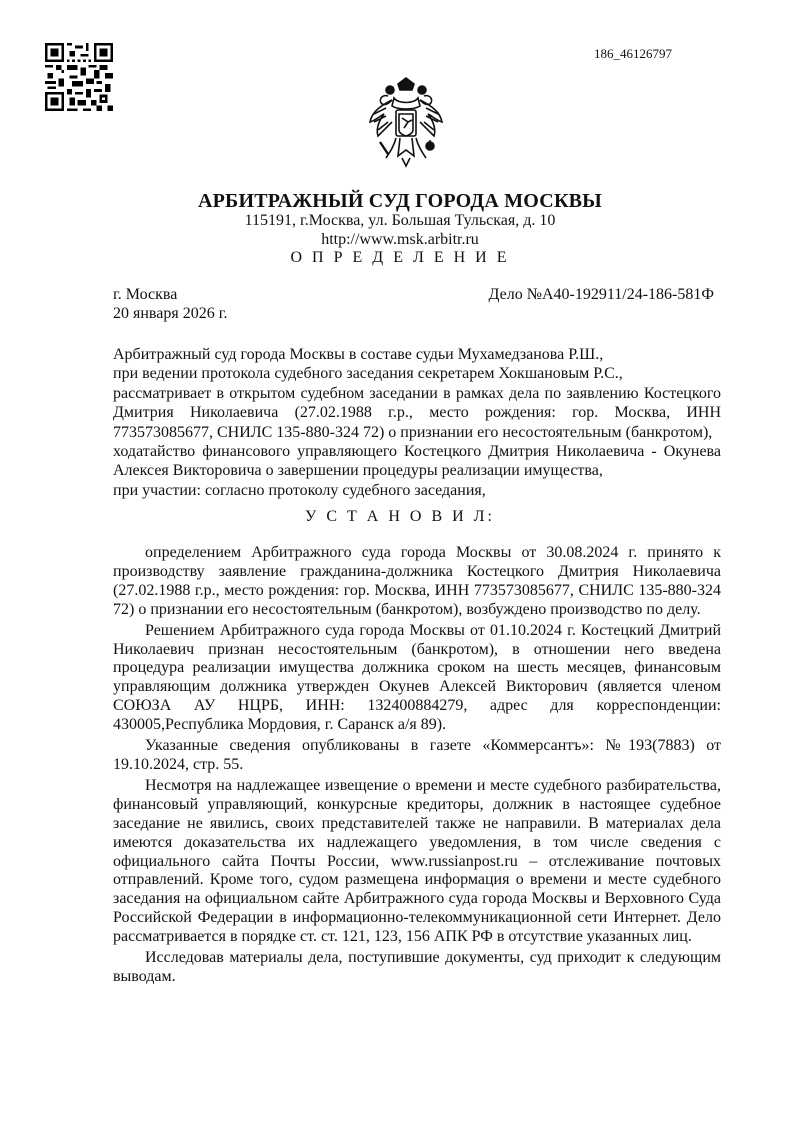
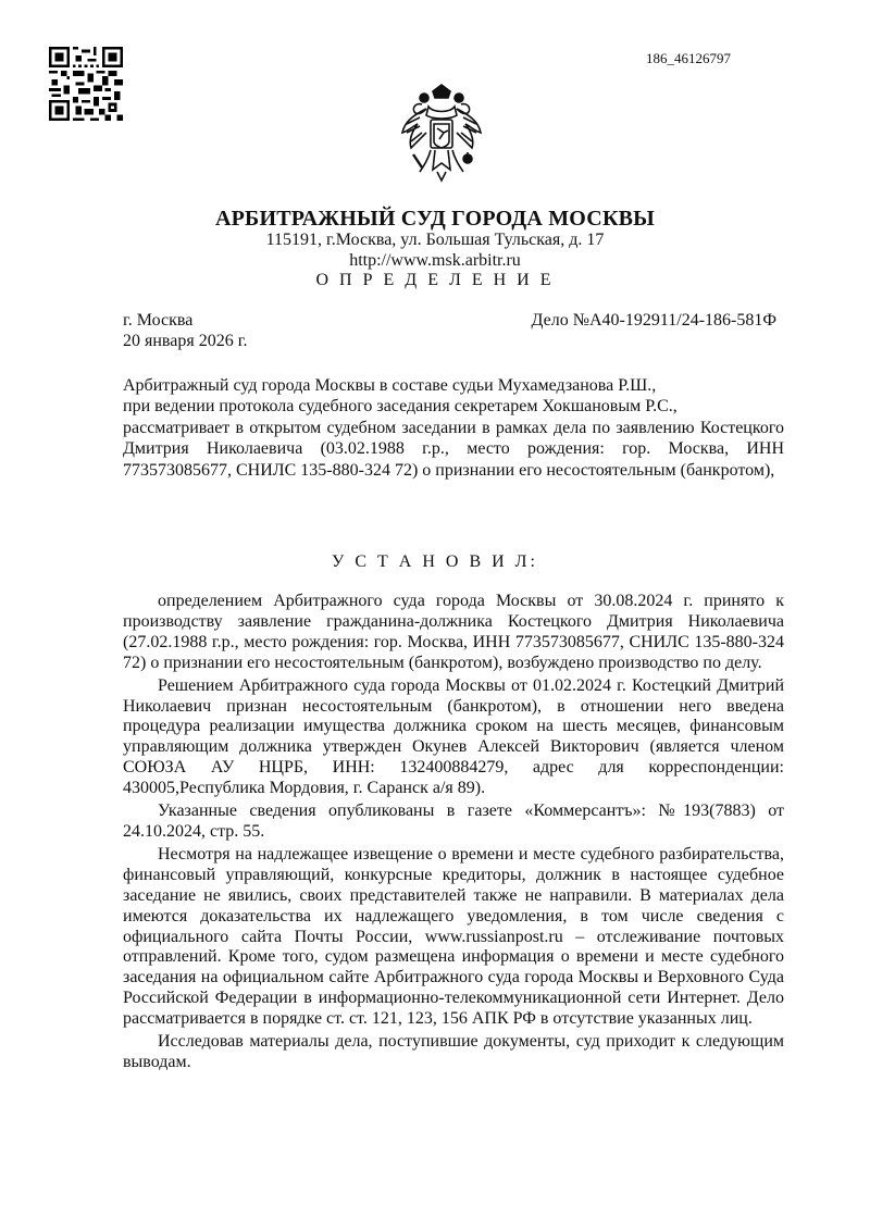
  186_46126797
  АРБИТРАЖНЫЙ СУД ГОРОДА МОСКВЫ
- 115191, г.Москва, ул. Большая Тульская, д. 10
+ 115191, г.Москва, ул. Большая Тульская, д. 17
  http://www.msk.arbitr.ru
  О П Р Е Д Е Л Е Н И Е
  г. Москва
  20 января 2026 г.
  Дело №А40-192911/24-186-581Ф
  Арбитражный суд города Москвы в составе судьи Мухамедзанова Р.Ш.,
  при ведении протокола судебного заседания секретарем Хокшановым Р.С.,
- рассматривает в открытом судебном заседании в рамках дела по заявлению Костецкого Дмитрия Николаевича (27.02.1988 г.р., место рождения: гор. Москва, ИНН 773573085677, СНИЛС 135-880-324 72) о признании его несостоятельным (банкротом),
+ рассматривает в открытом судебном заседании в рамках дела по заявлению Костецкого Дмитрия Николаевича (03.02.1988 г.р., место рождения: гор. Москва, ИНН 773573085677, СНИЛС 135-880-324 72) о признании его несостоятельным (банкротом),
- ходатайство финансового управляющего Костецкого Дмитрия Николаевича - Окунева Алексея Викторовича о завершении процедуры реализации имущества,
- при участии: согласно протоколу судебного заседания,
  У С Т А Н О В И Л:
  определением Арбитражного суда города Москвы от 30.08.2024 г. принято к производству заявление гражданина-должника Костецкого Дмитрия Николаевича (27.02.1988 г.р., место рождения: гор. Москва, ИНН 773573085677, СНИЛС 135-880-324 72) о признании его несостоятельным (банкротом), возбуждено производство по делу.
- Решением Арбитражного суда города Москвы от 01.10.2024 г. Костецкий Дмитрий Николаевич признан несостоятельным (банкротом), в отношении него введена процедура реализации имущества должника сроком на шесть месяцев, финансовым управляющим должника утвержден Окунев Алексей Викторович (является членом СОЮЗА АУ НЦРБ, ИНН: 132400884279, адрес для корреспонденции: 430005,Республика Мордовия, г. Саранск а/я 89).
+ Решением Арбитражного суда города Москвы от 01.02.2024 г. Костецкий Дмитрий Николаевич признан несостоятельным (банкротом), в отношении него введена процедура реализации имущества должника сроком на шесть месяцев, финансовым управляющим должника утвержден Окунев Алексей Викторович (является членом СОЮЗА АУ НЦРБ, ИНН: 132400884279, адрес для корреспонденции: 430005,Республика Мордовия, г. Саранск а/я 89).
- Указанные сведения опубликованы в газете «Коммерсантъ»: №193(7883) от 19.10.2024, стр. 55.
+ Указанные сведения опубликованы в газете «Коммерсантъ»: №193(7883) от 24.10.2024, стр. 55.
  Несмотря на надлежащее извещение о времени и месте судебного разбирательства, финансовый управляющий, конкурсные кредиторы, должник в настоящее судебное заседание не явились, своих представителей также не направили. В материалах дела имеются доказательства их надлежащего уведомления, в том числе сведения с официального сайта Почты России, www.russianpost.ru – отслеживание почтовых отправлений. Кроме того, судом размещена информация о времени и месте судебного заседания на официальном сайте Арбитражного суда города Москвы и Верховного Суда Российской Федерации в информационно-телекоммуникационной сети Интернет. Дело рассматривается в порядке ст. ст. 121, 123, 156 АПК РФ в отсутствие указанных лиц.
  Исследовав материалы дела, поступившие документы, суд приходит к следующим выводам.
